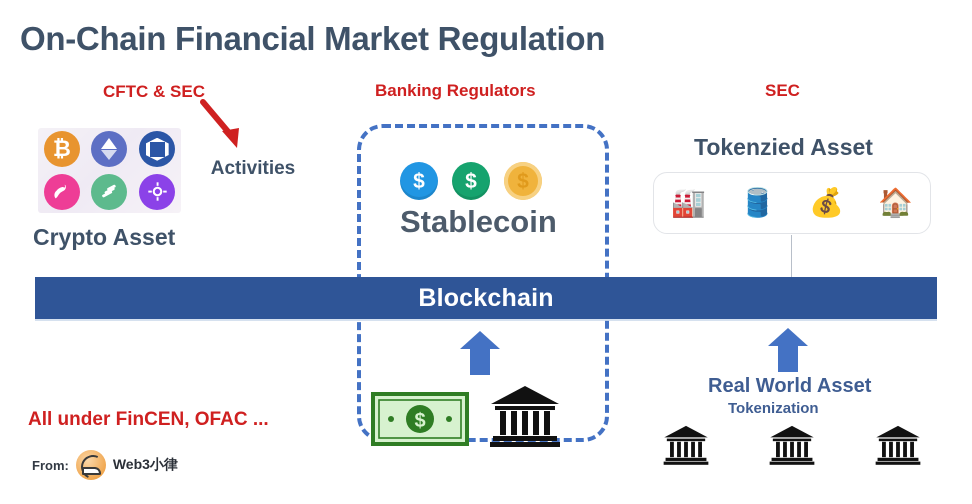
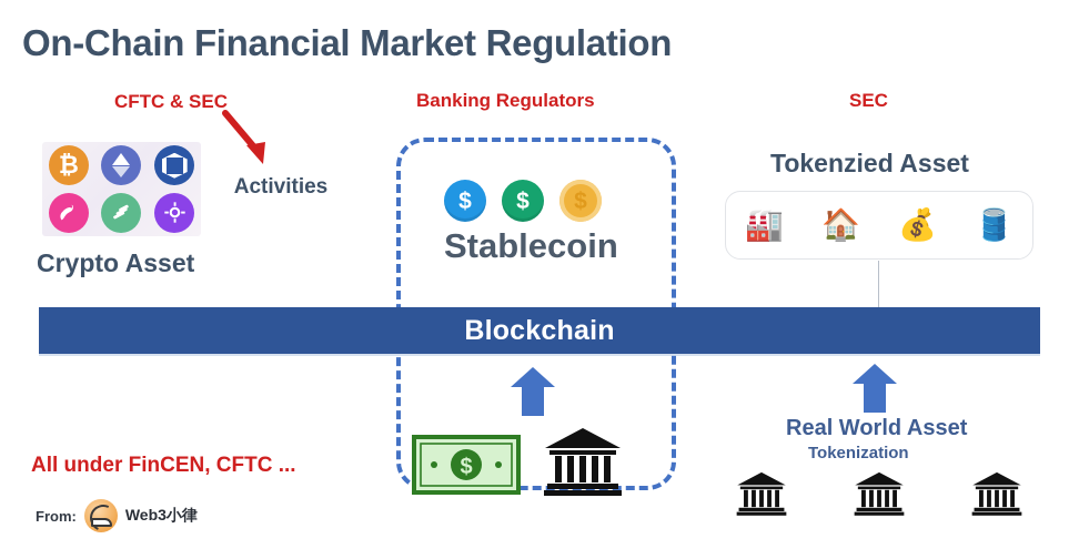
  On-Chain Financial Market Regulation
  CFTC & SEC
  Banking Regulators
  SEC
  ₿
  Crypto Asset
  Activities
  $
  $
  $
  Stablecoin
  Tokenzied Asset
  🏭
- 🛢️
+ 🏠
  💰
- 🏠
+ 🛢️
  Blockchain
  $
  Real World Asset
  Tokenization
- All under FinCEN, OFAC ...
+ All under FinCEN, CFTC ...
  From:
  Web3小律
